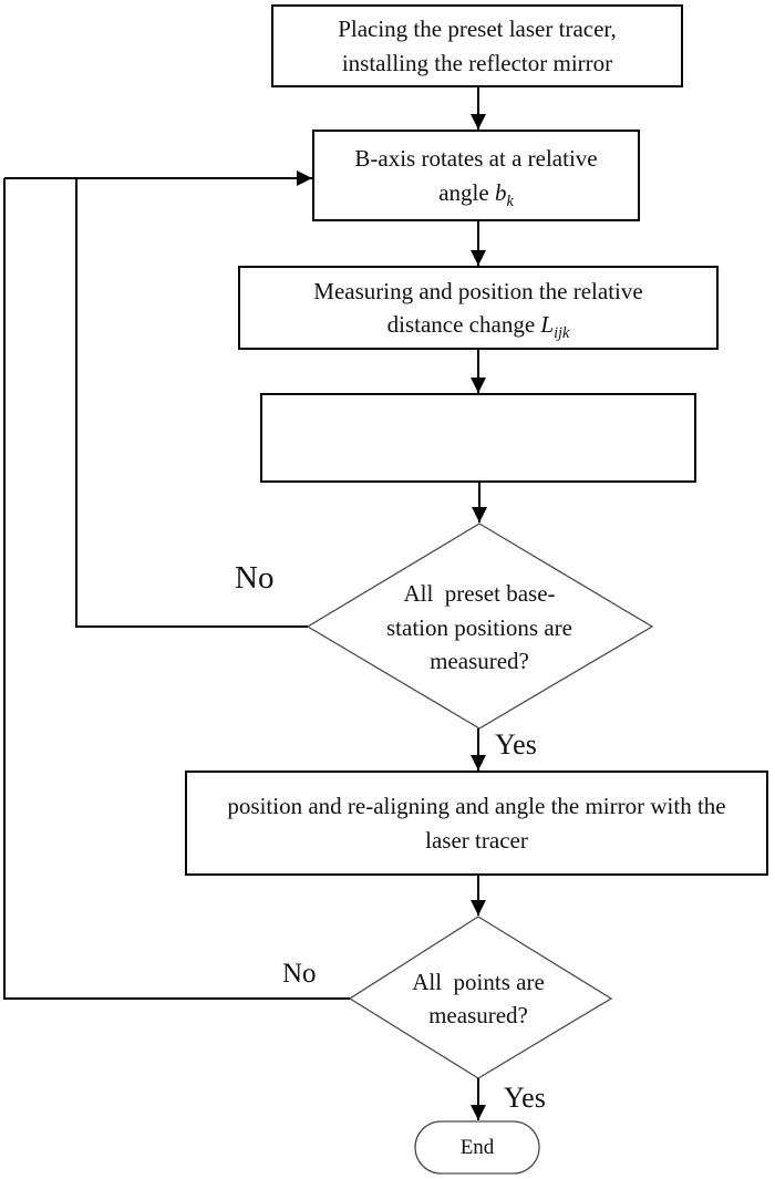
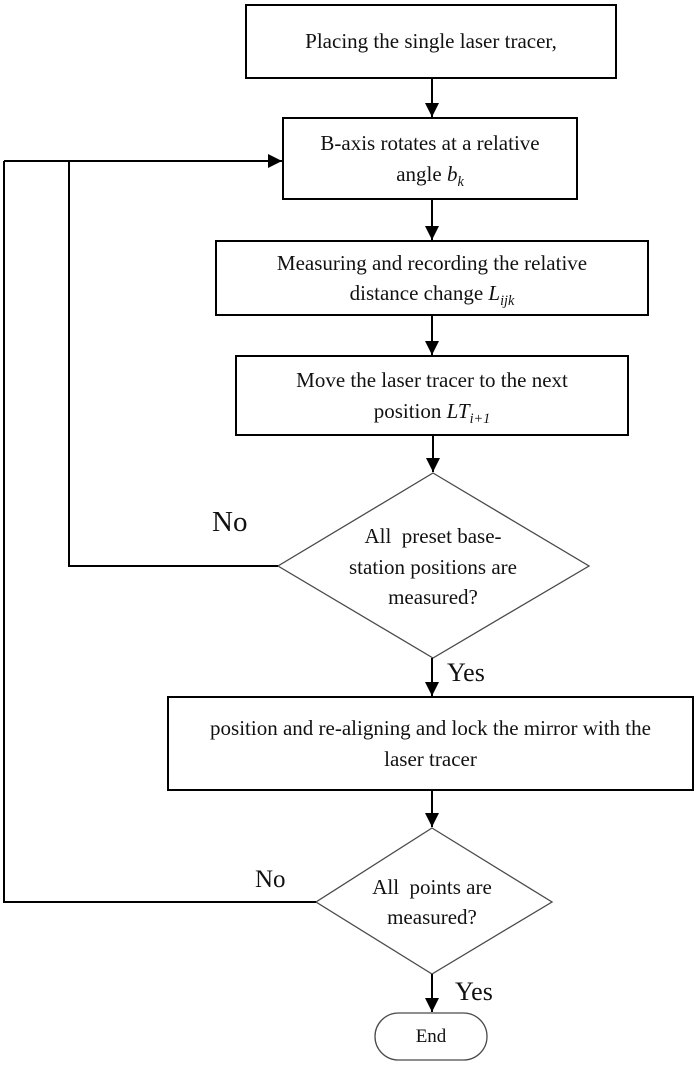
- Placing the preset laser tracer,
+ Placing the single laser tracer,
- installing the reflector mirror
  B-axis rotates at a relative
  angle bk
- Measuring and position the relative
+ Measuring and recording the relative
  distance change Lijk
+ Move the laser tracer to the next
+ position LTi+1
  All preset base-
  station positions are
  measured?
- position and re-aligning and angle the mirror with the
+ position and re-aligning and lock the mirror with the
  laser tracer
  All points are
  measured?
  End
  No
  Yes
  No
  Yes
